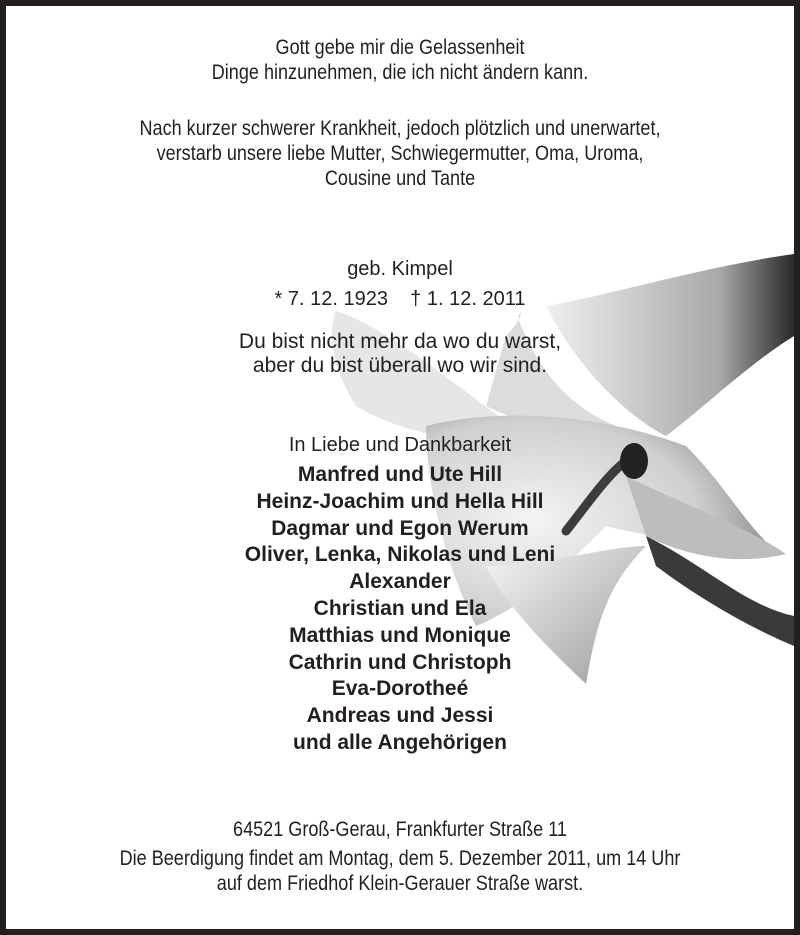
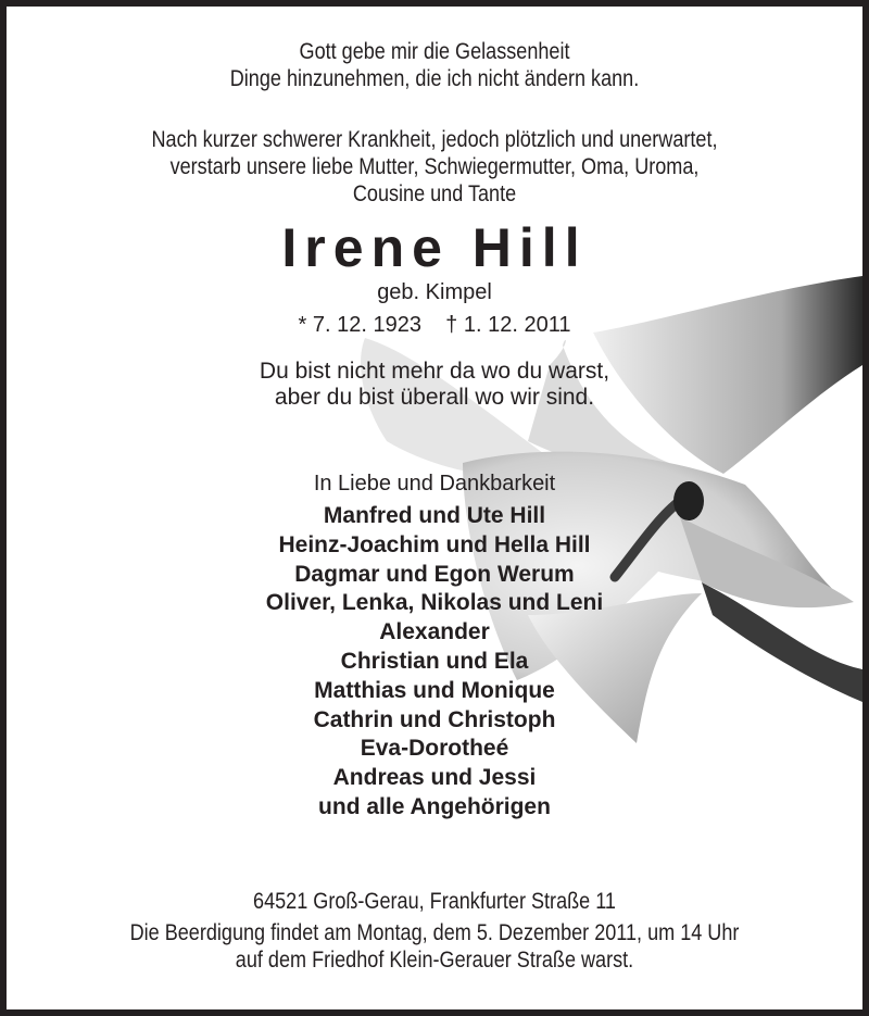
  Gott gebe mir die Gelassenheit
  Dinge hinzunehmen, die ich nicht ändern kann.
  Nach kurzer schwerer Krankheit, jedoch plötzlich und unerwartet,
  verstarb unsere liebe Mutter, Schwiegermutter, Oma, Uroma,
  Cousine und Tante
+ Irene Hill
  geb. Kimpel
  * 7. 12. 1923 † 1. 12. 2011
  Du bist nicht mehr da wo du warst,
  aber du bist überall wo wir sind.
  In Liebe und Dankbarkeit
  Manfred und Ute Hill
  Heinz-Joachim und Hella Hill
  Dagmar und Egon Werum
  Oliver, Lenka, Nikolas und Leni
  Alexander
  Christian und Ela
  Matthias und Monique
  Cathrin und Christoph
  Eva-Dorotheé
  Andreas und Jessi
  und alle Angehörigen
  64521 Groß-Gerau, Frankfurter Straße 11
  Die Beerdigung findet am Montag, dem 5. Dezember 2011, um 14 Uhr
  auf dem Friedhof Klein-Gerauer Straße warst.
